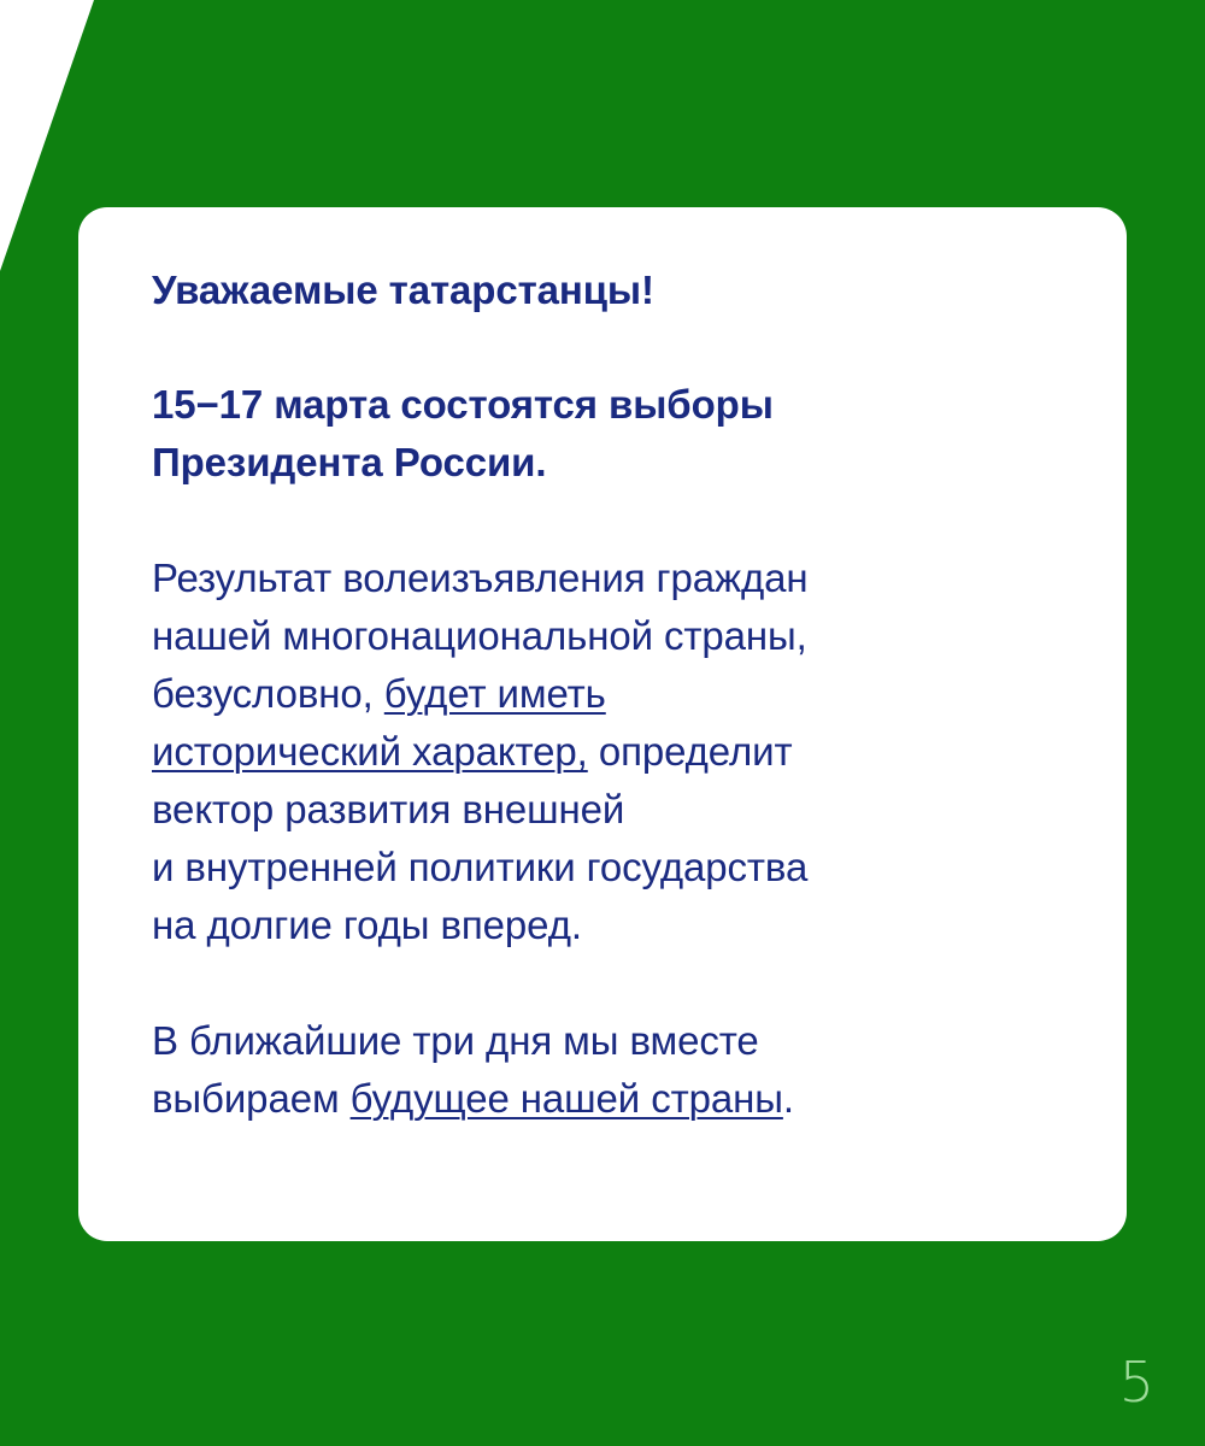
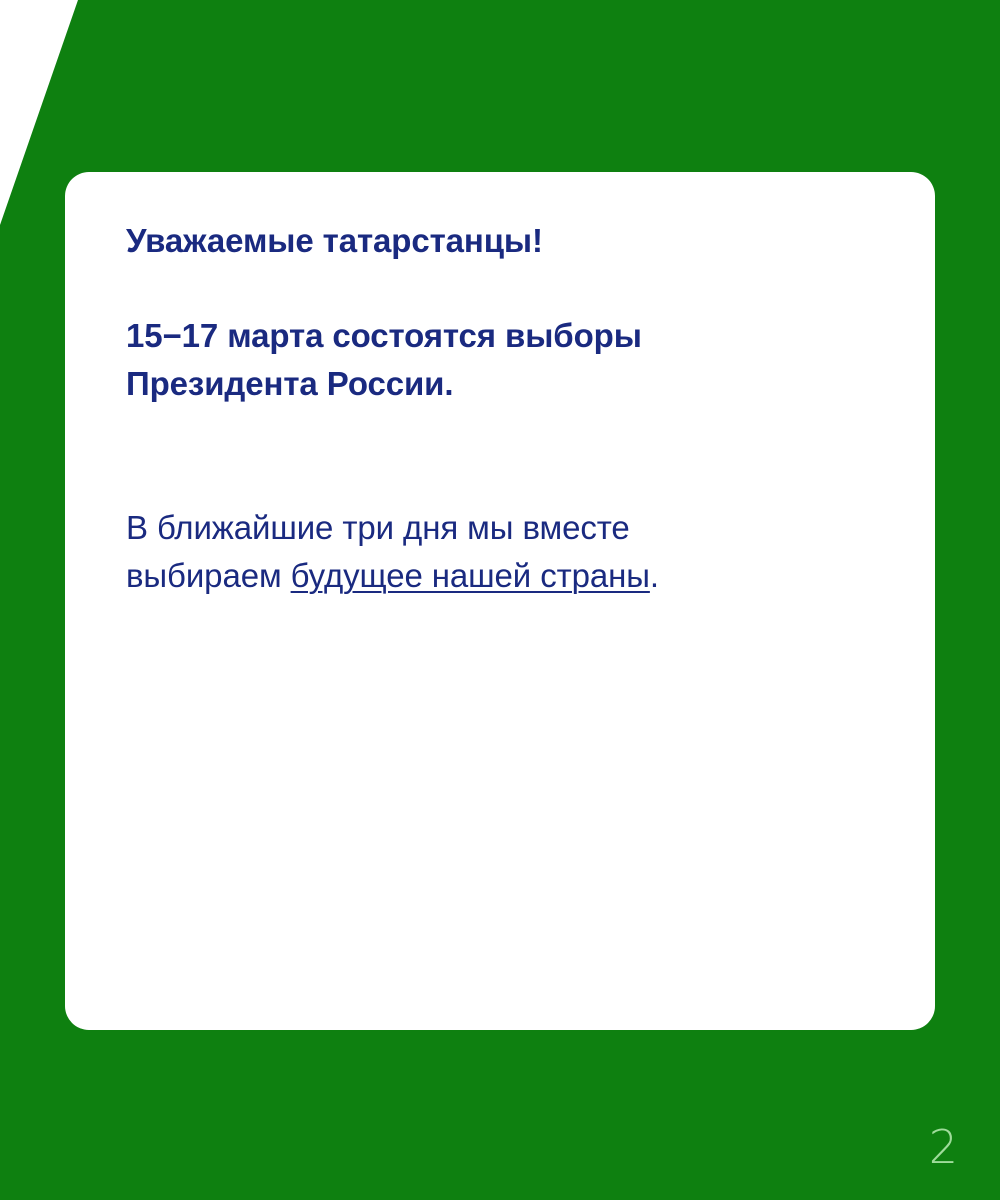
  Уважаемые татарстанцы!
  15−17 марта состоятся выборы
  Президента России.
- Результат волеизъявления граждан
- нашей многонациональной страны,
- безусловно, будет иметь
- исторический характер, определит
- вектор развития внешней
- и внутренней политики государства
- на долгие годы вперед.
  В ближайшие три дня мы вместе
  выбираем будущее нашей страны.
- 5
+ 2
